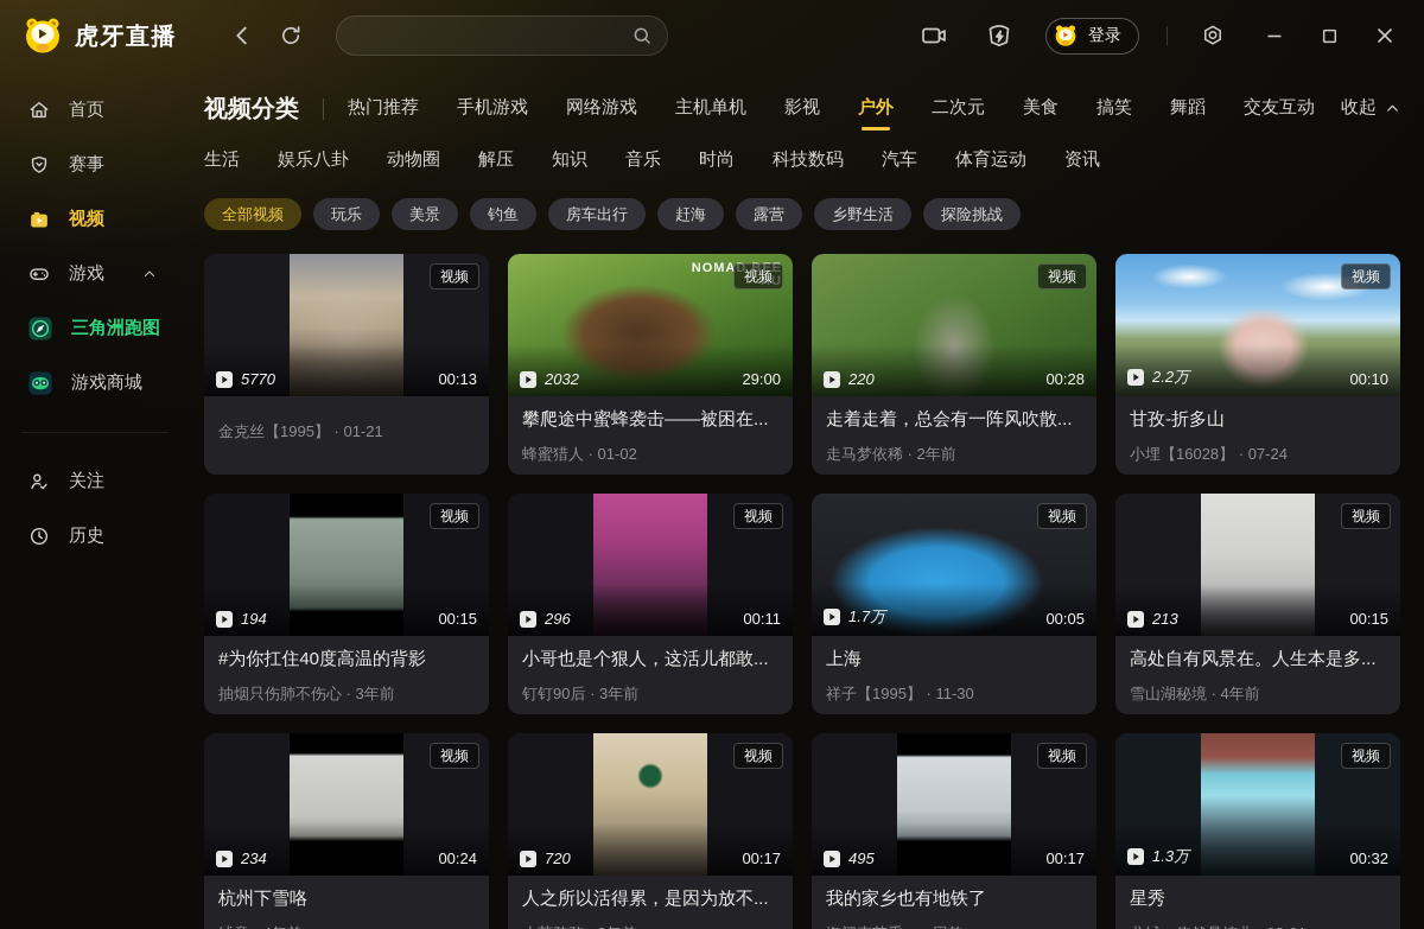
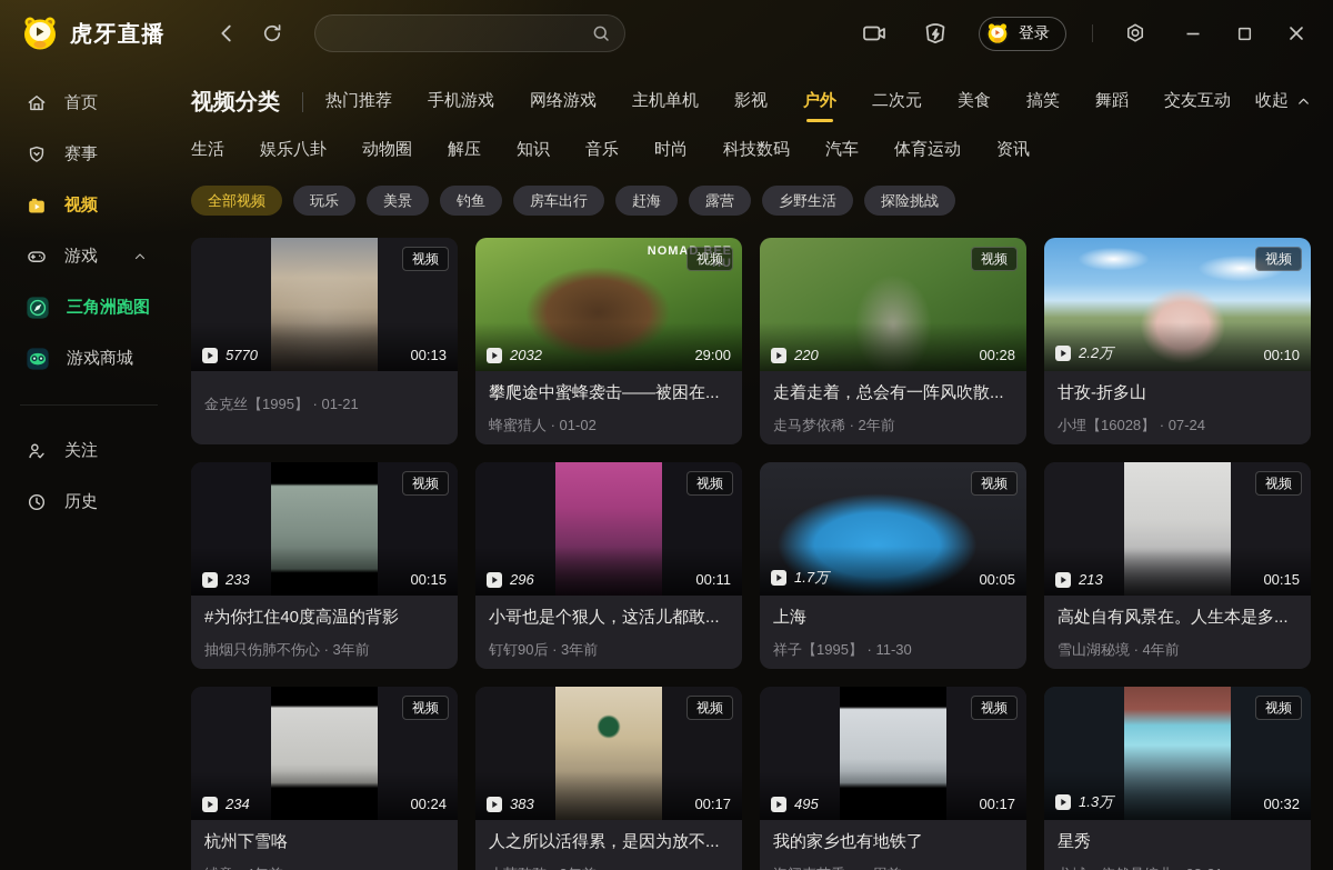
  虎牙直播
  登录
  首页
  赛事
  视频
  游戏
  三角洲跑图
  游戏商城
  关注
  历史
  视频分类
  热门推荐
  手机游戏
  网络游戏
  主机单机
  影视
  户外
  二次元
  美食
  搞笑
  舞蹈
  交友互动
  收起
  生活
  娱乐八卦
  动物圈
  解压
  知识
  音乐
  时尚
  科技数码
  汽车
  体育运动
  资讯
  全部视频
  玩乐
  美景
  钓鱼
  房车出行
  赶海
  露营
  乡野生活
  探险挑战
  视频
  5770
  00:13
  金克丝【1995】 · 01-21
  NOMAD BEE HU
  视频
  2032
  29:00
  攀爬途中蜜蜂袭击——被困在...
  蜂蜜猎人 · 01-02
  视频
  220
  00:28
  走着走着，总会有一阵风吹散...
  走马梦依稀 · 2年前
  视频
  2.2万
  00:10
  甘孜-折多山
  小埋【16028】 · 07-24
  视频
- 194
+ 233
  00:15
  #为你扛住40度高温的背影
  抽烟只伤肺不伤心 · 3年前
  视频
  296
  00:11
  小哥也是个狠人，这活儿都敢...
  钉钉90后 · 3年前
  视频
  1.7万
  00:05
  上海
  祥子【1995】 · 11-30
  视频
  213
  00:15
  高处自有风景在。人生本是多...
  雪山湖秘境 · 4年前
  视频
  234
  00:24
  杭州下雪咯
  视频
- 720
+ 383
  00:17
  人之所以活得累，是因为放不...
  视频
  495
  00:17
  我的家乡也有地铁了
  视频
  1.3万
  00:32
  星秀
